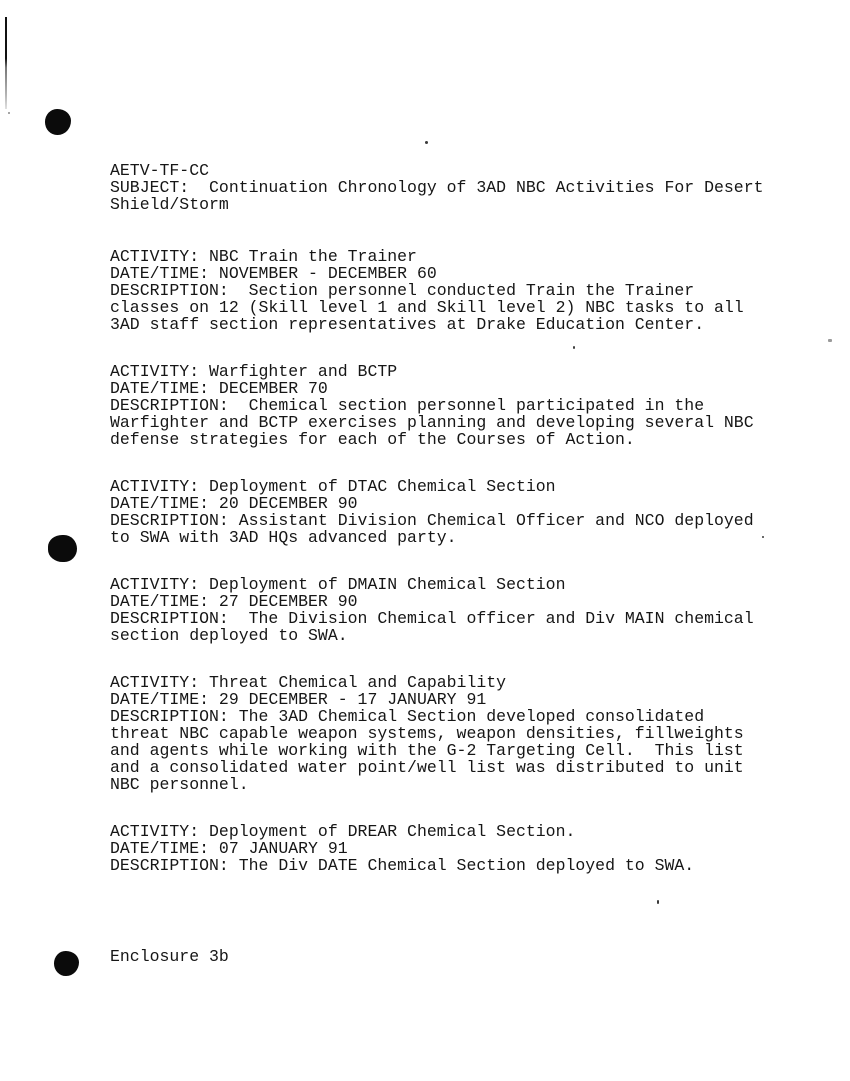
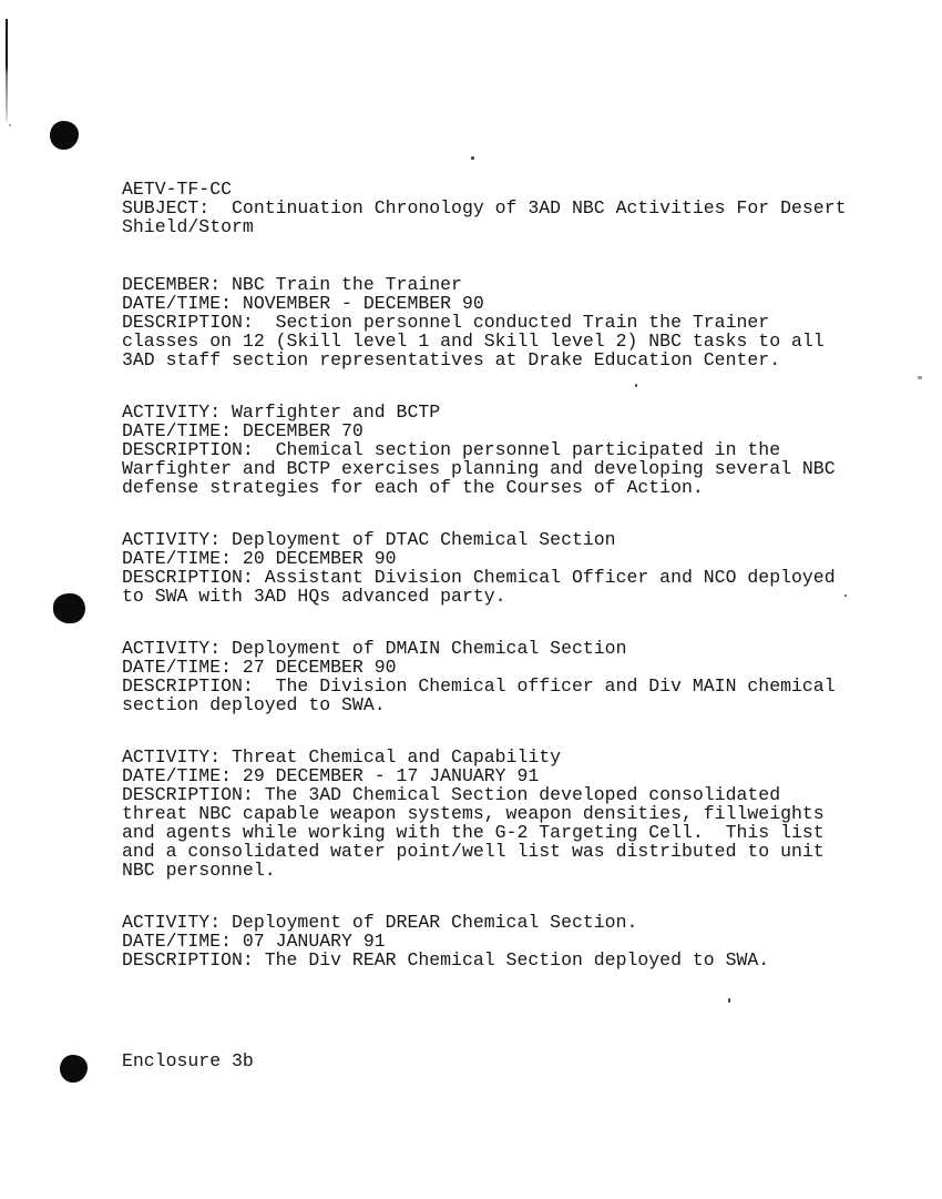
  AETV-TF-CC
  SUBJECT: Continuation Chronology of 3AD NBC Activities For Desert
  Shield/Storm
- ACTIVITY: NBC Train the Trainer
+ DECEMBER: NBC Train the Trainer
- DATE/TIME: NOVEMBER - DECEMBER 60
+ DATE/TIME: NOVEMBER - DECEMBER 90
  DESCRIPTION: Section personnel conducted Train the Trainer
  classes on 12 (Skill level 1 and Skill level 2) NBC tasks to all
  3AD staff section representatives at Drake Education Center.
  ACTIVITY: Warfighter and BCTP
  DATE/TIME: DECEMBER 70
  DESCRIPTION: Chemical section personnel participated in the
  Warfighter and BCTP exercises planning and developing several NBC
  defense strategies for each of the Courses of Action.
  ACTIVITY: Deployment of DTAC Chemical Section
  DATE/TIME: 20 DECEMBER 90
  DESCRIPTION: Assistant Division Chemical Officer and NCO deployed
  to SWA with 3AD HQs advanced party.
  ACTIVITY: Deployment of DMAIN Chemical Section
  DATE/TIME: 27 DECEMBER 90
  DESCRIPTION: The Division Chemical officer and Div MAIN chemical
  section deployed to SWA.
  ACTIVITY: Threat Chemical and Capability
  DATE/TIME: 29 DECEMBER - 17 JANUARY 91
  DESCRIPTION: The 3AD Chemical Section developed consolidated
  threat NBC capable weapon systems, weapon densities, fillweights
  and agents while working with the G-2 Targeting Cell. This list
  and a consolidated water point/well list was distributed to unit
  NBC personnel.
  ACTIVITY: Deployment of DREAR Chemical Section.
  DATE/TIME: 07 JANUARY 91
- DESCRIPTION: The Div DATE Chemical Section deployed to SWA.
+ DESCRIPTION: The Div REAR Chemical Section deployed to SWA.
  Enclosure 3b
